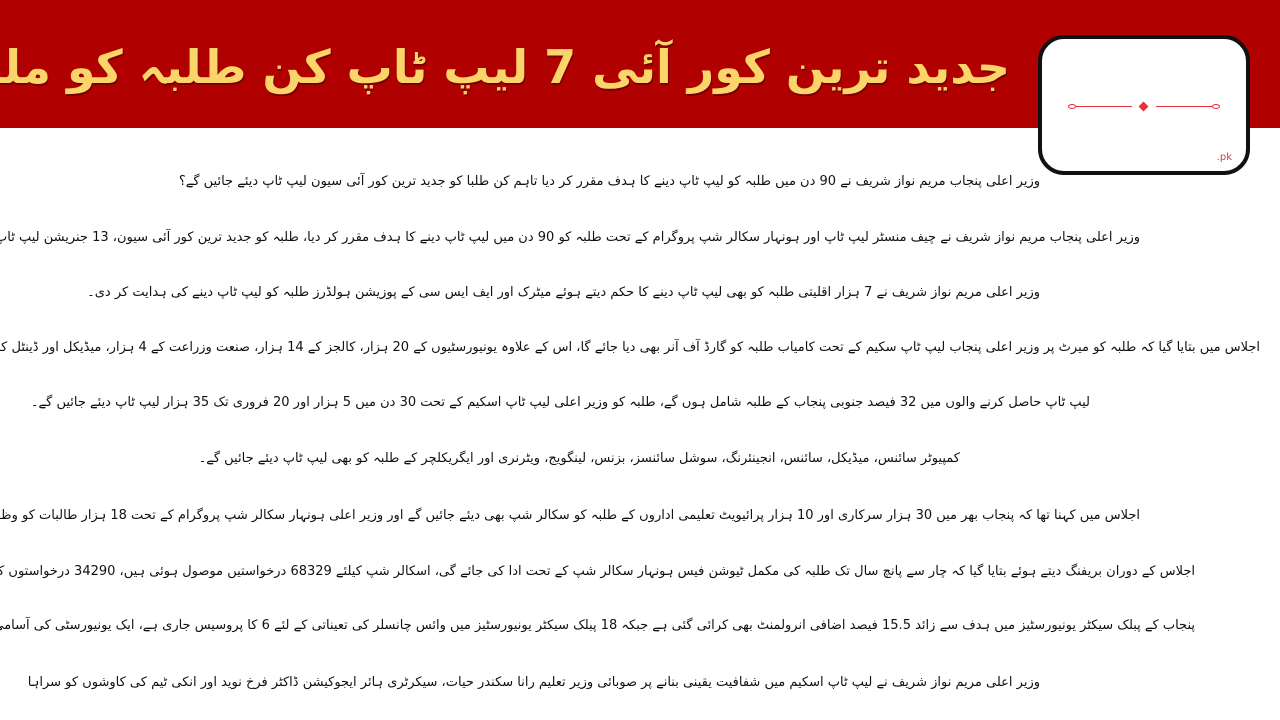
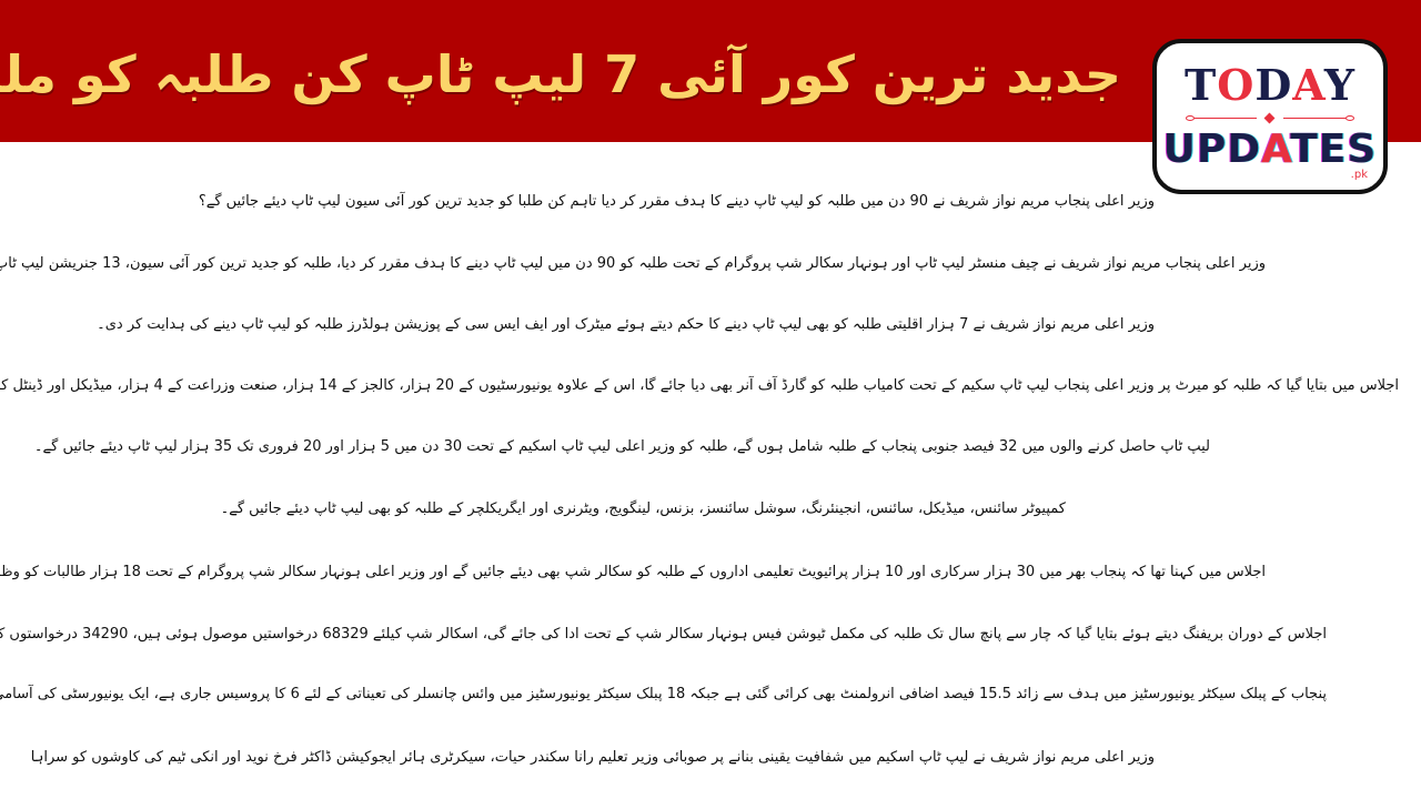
  جدید ترین کور آئی 7 لیپ ٹاپ کن طلبہ کو مل
+ TODAY
+ UPDATES
  .pk
  وزیر اعلی پنجاب مریم نواز شریف نے 90 دن میں طلبہ کو لیپ ٹاپ دینے کا ہدف مقرر کر دیا تاہم کن طلبا کو جدید ترین کور آئی سیون لیپ ٹاپ دیئے جائیں گے؟
  وزیر اعلی پنجاب مریم نواز شریف نے چیف منسٹر لیپ ٹاپ اور ہونہار سکالر شپ پروگرام کے تحت طلبہ کو 90 دن میں لیپ ٹاپ دینے کا ہدف مقرر کر دیا، طلبہ کو جدید ترین کور آئی سیون، 13 جنریشن لیپ ٹاپ
  وزیر اعلی مریم نواز شریف نے 7 ہزار اقلیتی طلبہ کو بھی لیپ ٹاپ دینے کا حکم دیتے ہوئے میٹرک اور ایف ایس سی کے پوزیشن ہولڈرز طلبہ کو لیپ ٹاپ دینے کی ہدایت کر دی۔
  اجلاس میں بتایا گیا کہ طلبہ کو میرٹ پر وزیر اعلی پنجاب لیپ ٹاپ سکیم کے تحت کامیاب طلبہ کو گارڈ آف آنر بھی دیا جائے گا، اس کے علاوہ یونیورسٹیوں کے 20 ہزار، کالجز کے 14 ہزار، صنعت وزراعت کے 4 ہزار، میڈیکل اور ڈینٹل ک
  لیپ ٹاپ حاصل کرنے والوں میں 32 فیصد جنوبی پنجاب کے طلبہ شامل ہوں گے، طلبہ کو وزیر اعلی لیپ ٹاپ اسکیم کے تحت 30 دن میں 5 ہزار اور 20 فروری تک 35 ہزار لیپ ٹاپ دیئے جائیں گے۔
  کمپیوٹر سائنس، میڈیکل، سائنس، انجینئرنگ، سوشل سائنسز، بزنس، لینگویج، ویٹرنری اور ایگریکلچر کے طلبہ کو بھی لیپ ٹاپ دیئے جائیں گے۔
  اجلاس میں کہنا تھا کہ پنجاب بھر میں 30 ہزار سرکاری اور 10 ہزار پرائیویٹ تعلیمی اداروں کے طلبہ کو سکالر شپ بھی دیئے جائیں گے اور وزیر اعلی ہونہار سکالر شپ پروگرام کے تحت 18 ہزار طالبات کو وظ
  اجلاس کے دوران بریفنگ دیتے ہوئے بتایا گیا کہ چار سے پانچ سال تک طلبہ کی مکمل ٹیوشن فیس ہونہار سکالر شپ کے تحت ادا کی جائے گی، اسکالر شپ کیلئے 68329 درخواستیں موصول ہوئی ہیں، 34290 درخواستوں ک
  پنجاب کے پبلک سیکٹر یونیورسٹیز میں ہدف سے زائد 15.5 فیصد اضافی انرولمنٹ بھی کرائی گئی ہے جبکہ 18 پبلک سیکٹر یونیورسٹیز میں وائس چانسلر کی تعیناتی کے لئے 6 کا پروسیس جاری ہے، ایک یونیورسٹی کی آسام
  وزیر اعلی مریم نواز شریف نے لیپ ٹاپ اسکیم میں شفافیت یقینی بنانے پر صوبائی وزیر تعلیم رانا سکندر حیات، سیکرٹری ہائر ایجوکیشن ڈاکٹر فرخ نوید اور انکی ٹیم کی کاوشوں کو سراہا
